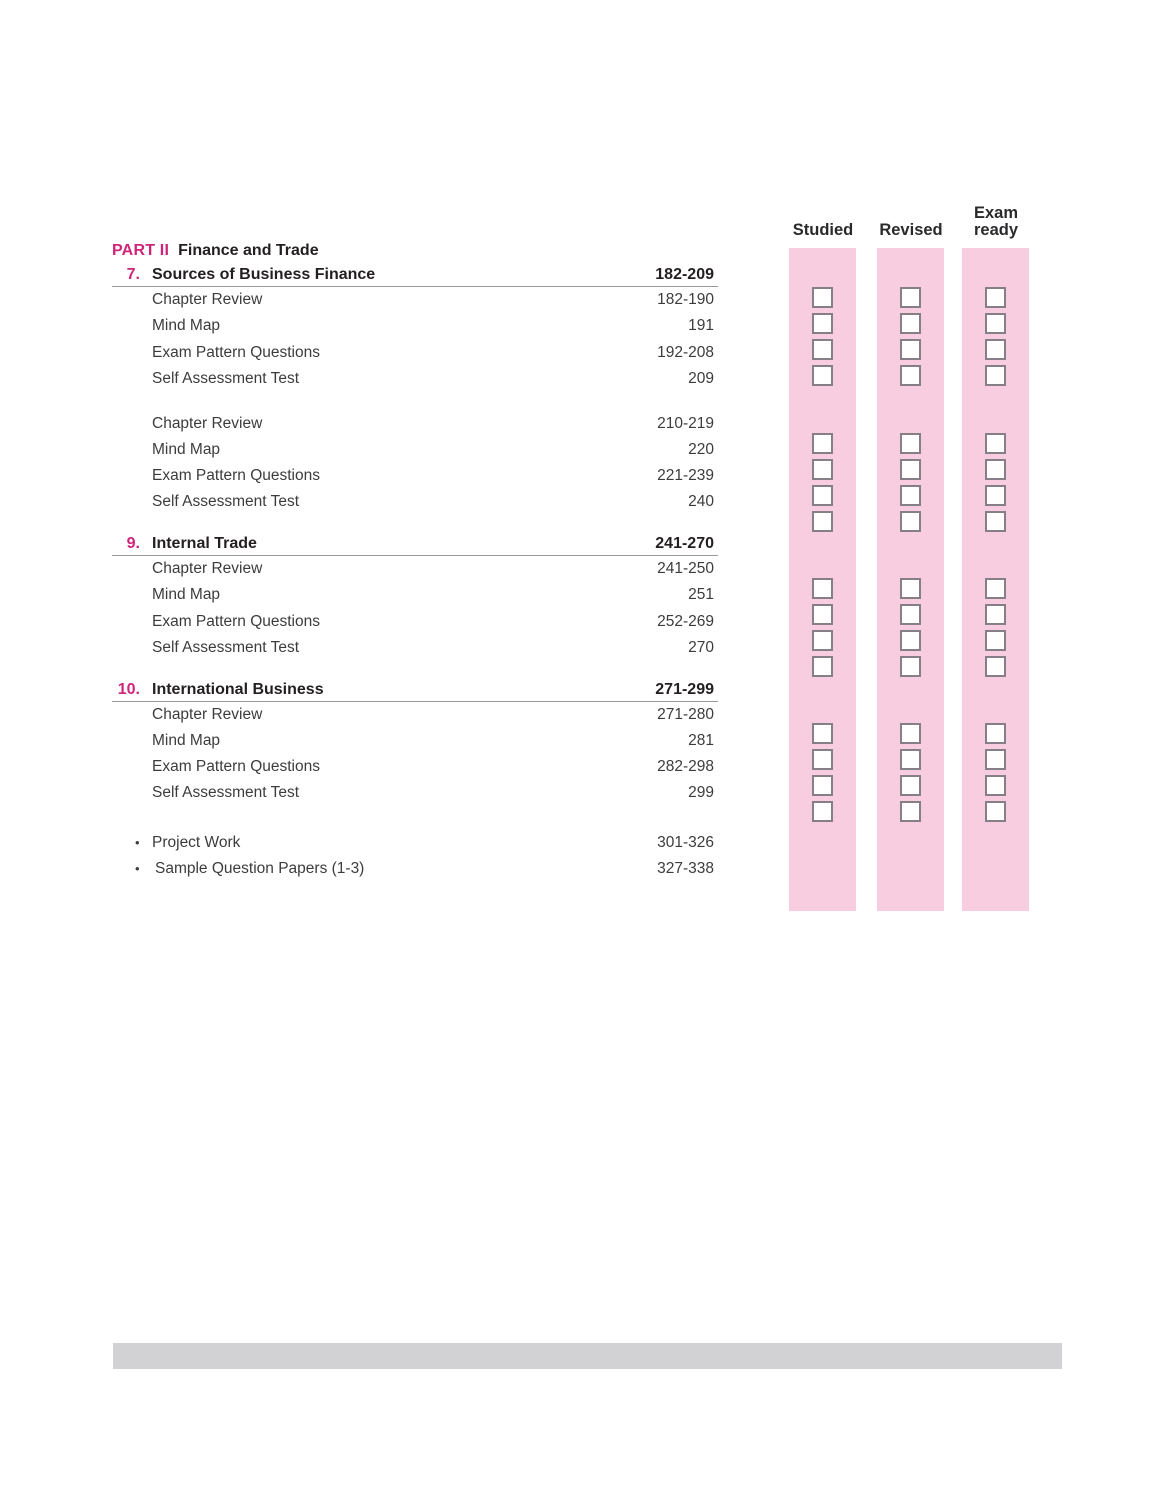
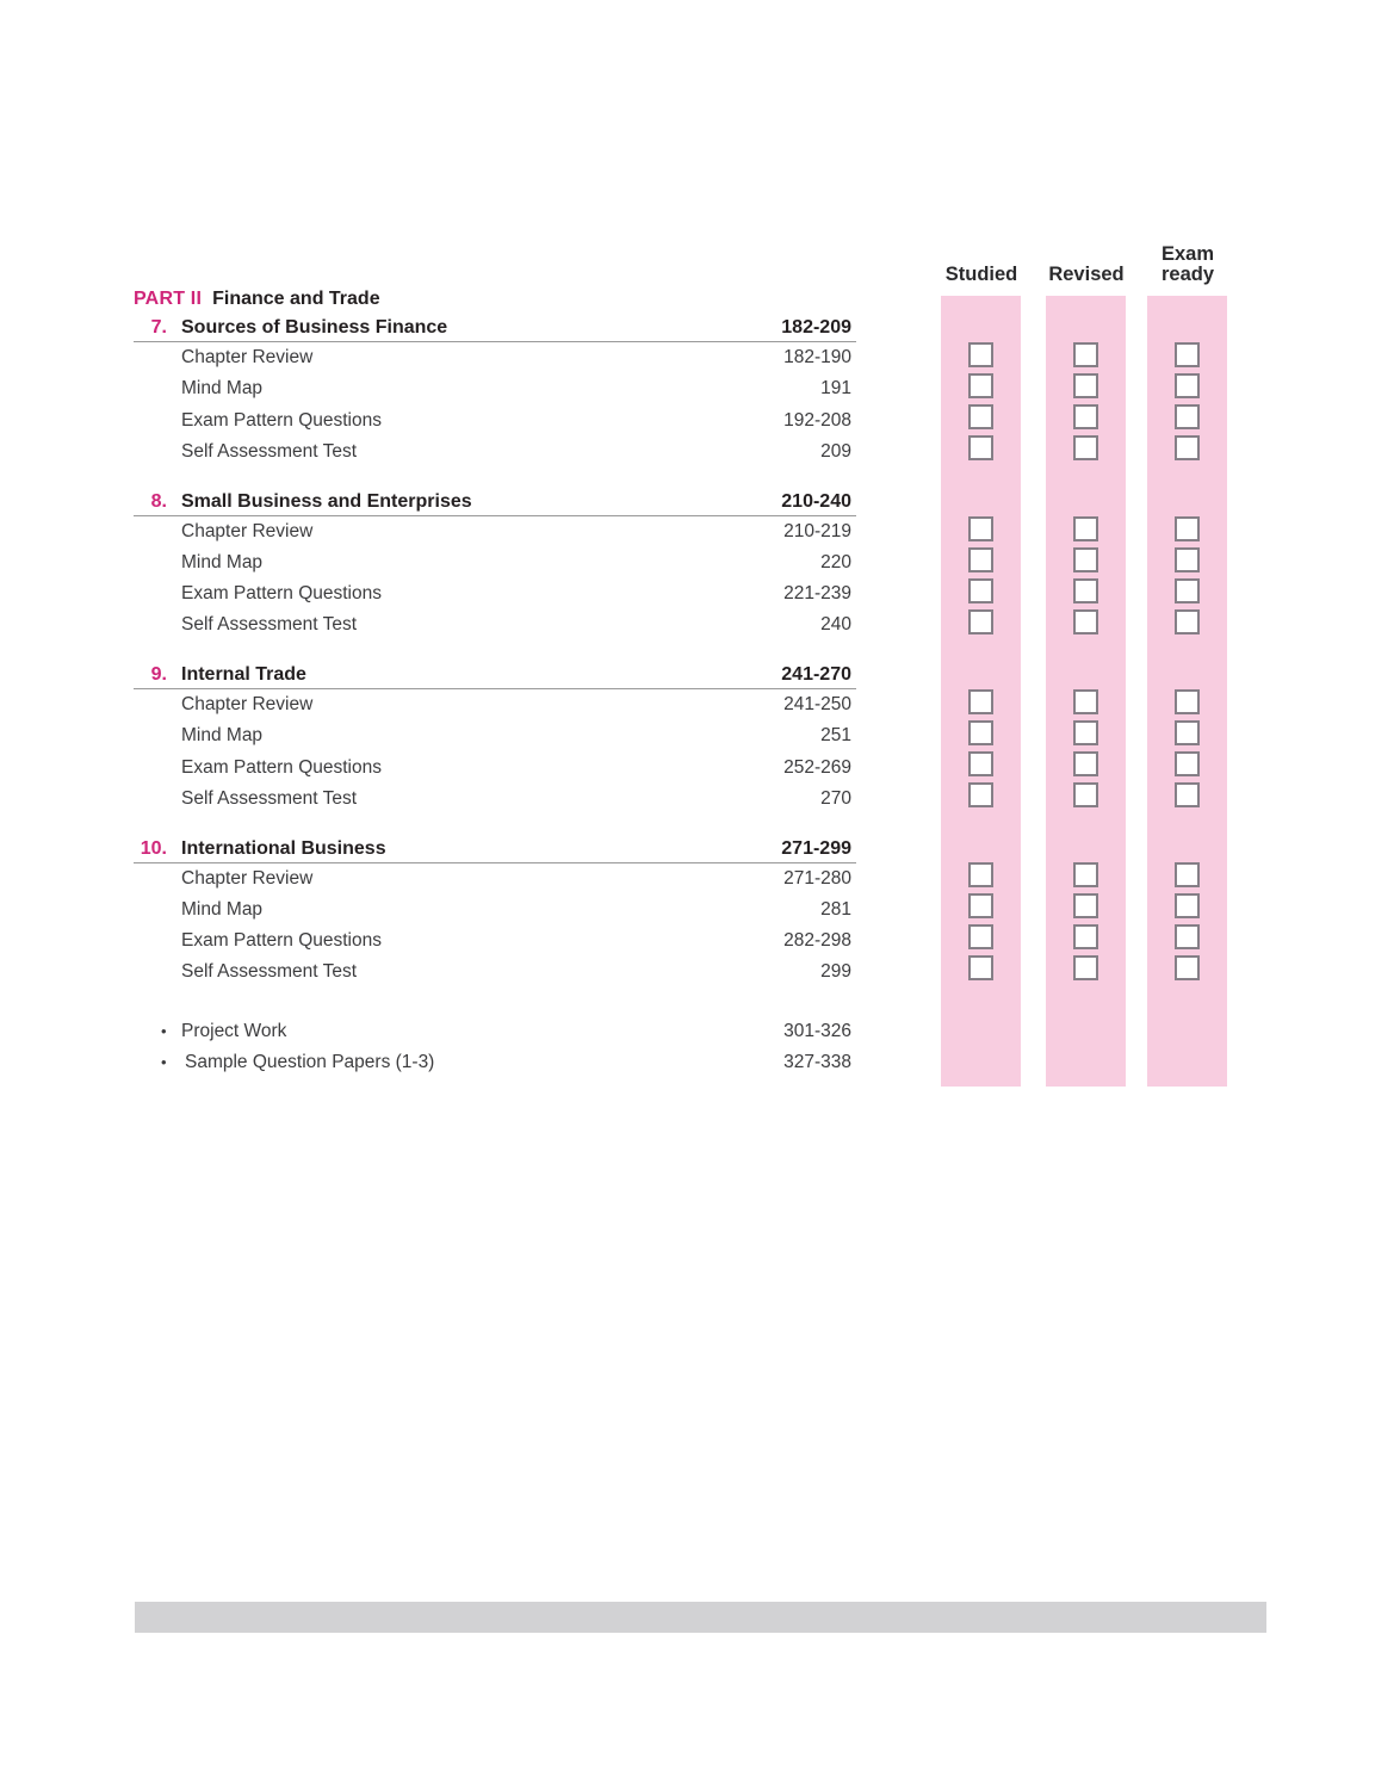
  Studied
  Revised
  Exam
  ready
  PART II
  Finance and Trade
  7.
  Sources of Business Finance
  182-209
  Chapter Review
  182-190
  Mind Map
  191
  Exam Pattern Questions
  192-208
  Self Assessment Test
  209
+ 8.
+ Small Business and Enterprises
+ 210-240
  Chapter Review
  210-219
  Mind Map
  220
  Exam Pattern Questions
  221-239
  Self Assessment Test
  240
  9.
  Internal Trade
  241-270
  Chapter Review
  241-250
  Mind Map
  251
  Exam Pattern Questions
  252-269
  Self Assessment Test
  270
  10.
  International Business
  271-299
  Chapter Review
  271-280
  Mind Map
  281
  Exam Pattern Questions
  282-298
  Self Assessment Test
  299
  •
  Project Work
  301-326
  •
  Sample Question Papers (1-3)
  327-338
